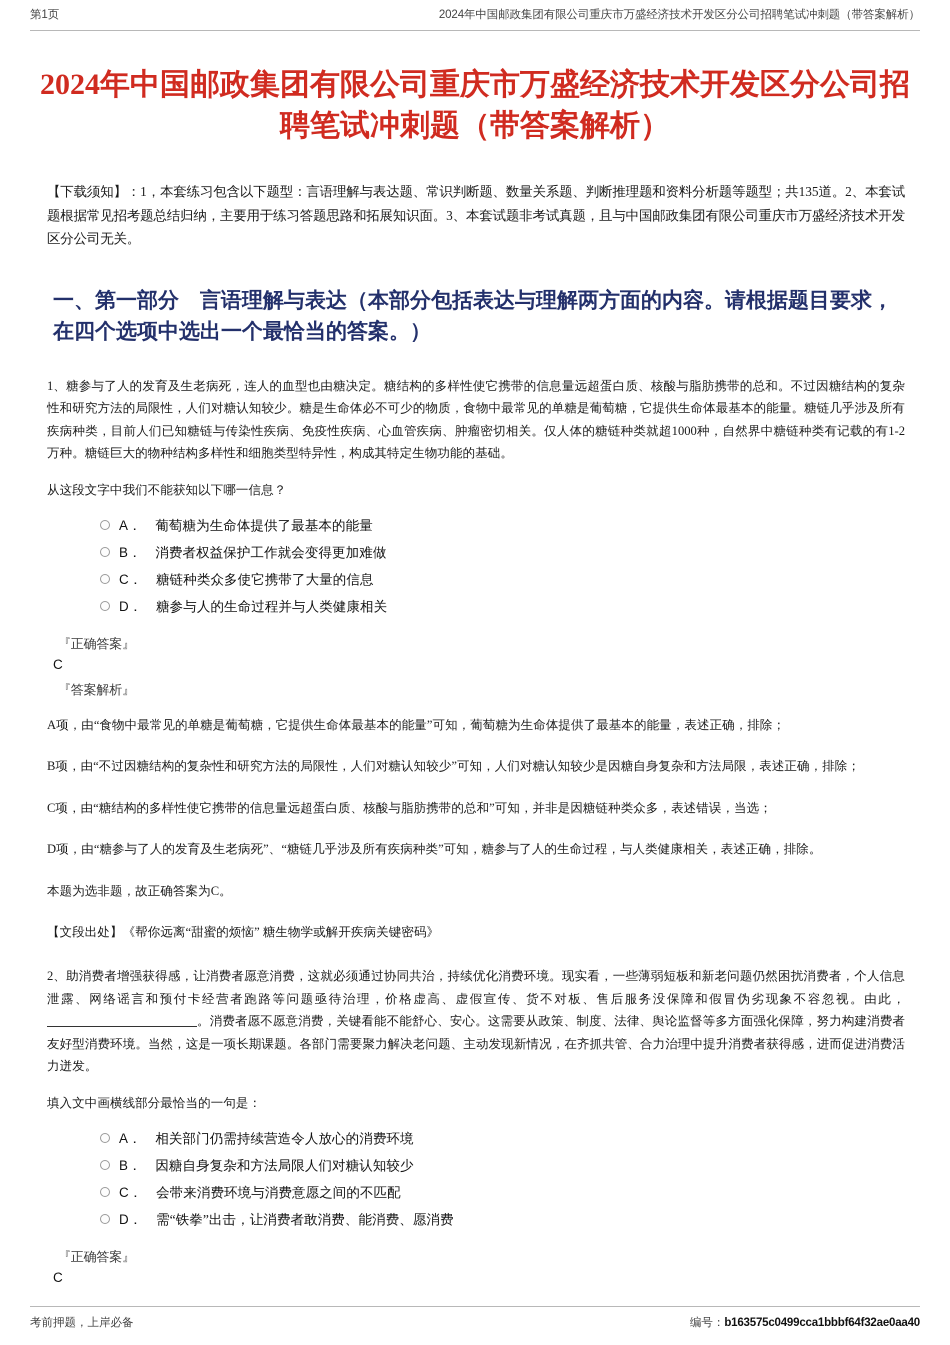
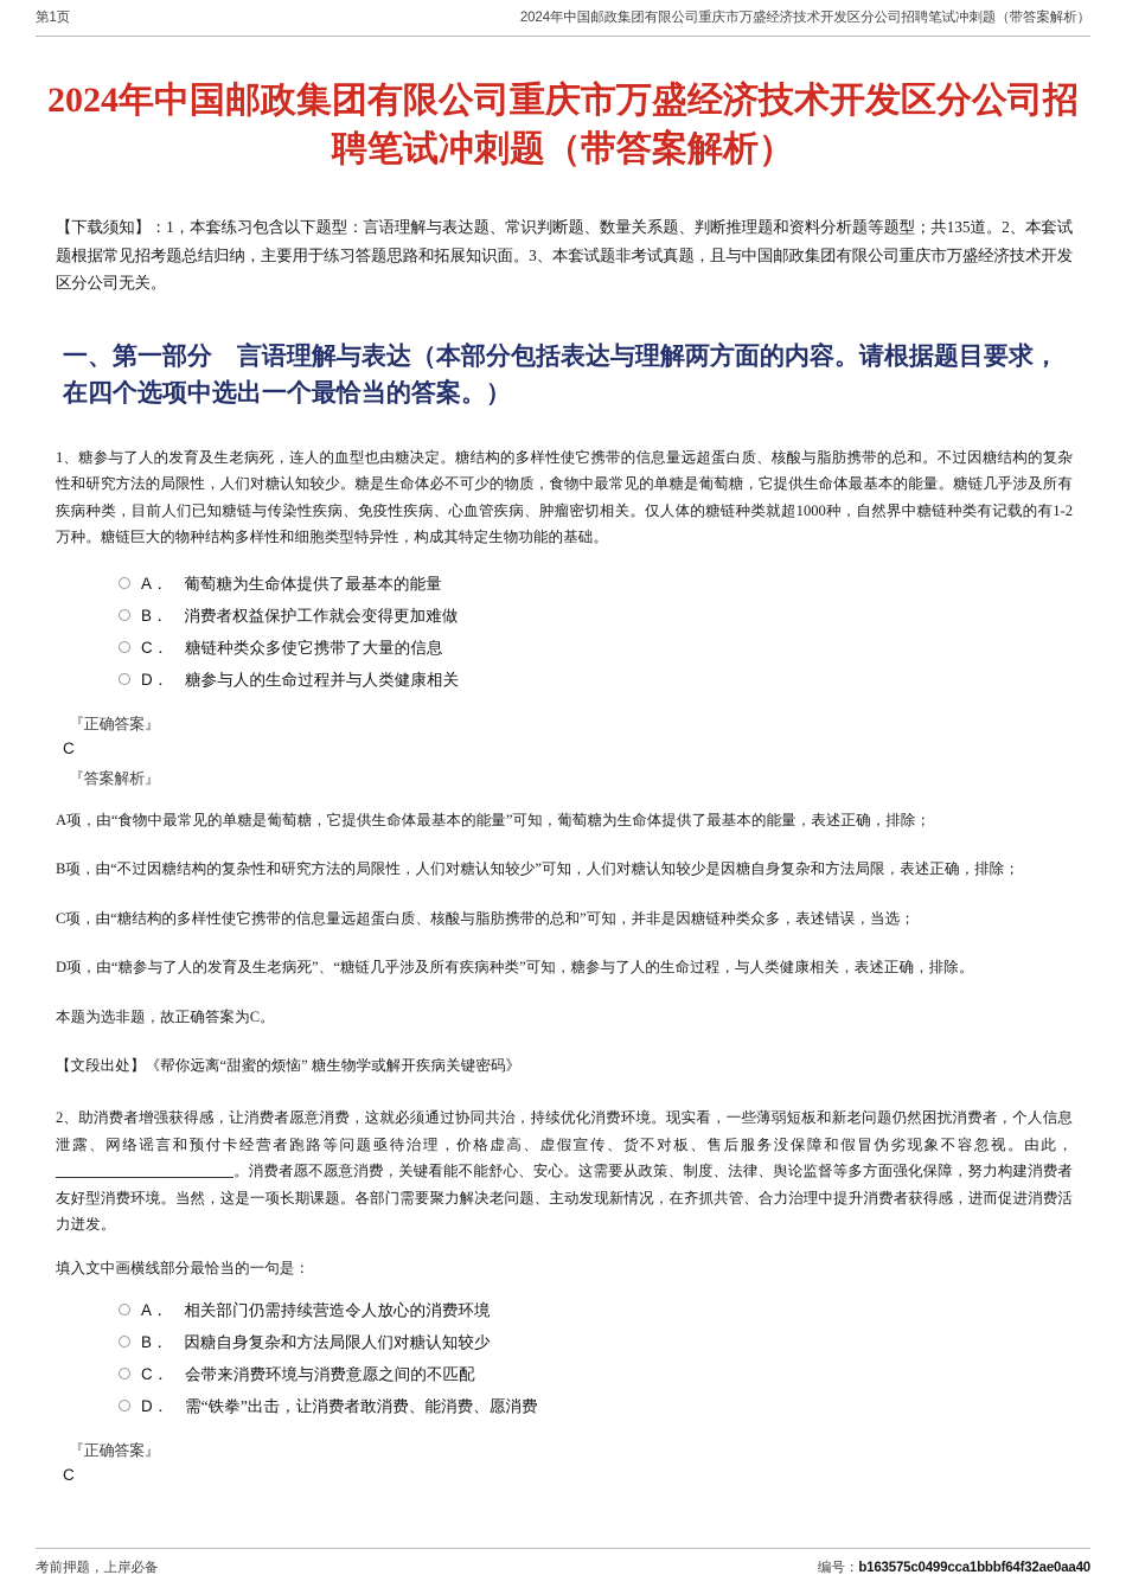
  第1页
  2024年中国邮政集团有限公司重庆市万盛经济技术开发区分公司招聘笔试冲刺题（带答案解析）
  2024年中国邮政集团有限公司重庆市万盛经济技术开发区分公司招聘笔试冲刺题（带答案解析）
  【下载须知】：1，本套练习包含以下题型：言语理解与表达题、常识判断题、数量关系题、判断推理题和资料分析题等题型；共135道。2、本套试题根据常见招考题总结归纳，主要用于练习答题思路和拓展知识面。3、本套试题非考试真题，且与中国邮政集团有限公司重庆市万盛经济技术开发区分公司无关。
  一、第一部分 言语理解与表达（本部分包括表达与理解两方面的内容。请根据题目要求，在四个选项中选出一个最恰当的答案。）
  1、糖参与了人的发育及生老病死，连人的血型也由糖决定。糖结构的多样性使它携带的信息量远超蛋白质、核酸与脂肪携带的总和。不过因糖结构的复杂性和研究方法的局限性，人们对糖认知较少。糖是生命体必不可少的物质，食物中最常见的单糖是葡萄糖，它提供生命体最基本的能量。糖链几乎涉及所有疾病种类，目前人们已知糖链与传染性疾病、免疫性疾病、心血管疾病、肿瘤密切相关。仅人体的糖链种类就超1000种，自然界中糖链种类有记载的有1-2万种。糖链巨大的物种结构多样性和细胞类型特异性，构成其特定生物功能的基础。
- 从这段文字中我们不能获知以下哪一信息？
  A．
  葡萄糖为生命体提供了最基本的能量
  B．
  消费者权益保护工作就会变得更加难做
  C．
  糖链种类众多使它携带了大量的信息
  D．
  糖参与人的生命过程并与人类健康相关
  『正确答案』
  C
  『答案解析』
  A项，由“食物中最常见的单糖是葡萄糖，它提供生命体最基本的能量”可知，葡萄糖为生命体提供了最基本的能量，表述正确，排除；
  B项，由“不过因糖结构的复杂性和研究方法的局限性，人们对糖认知较少”可知，人们对糖认知较少是因糖自身复杂和方法局限，表述正确，排除；
  C项，由“糖结构的多样性使它携带的信息量远超蛋白质、核酸与脂肪携带的总和”可知，并非是因糖链种类众多，表述错误，当选；
  D项，由“糖参与了人的发育及生老病死”、“糖链几乎涉及所有疾病种类”可知，糖参与了人的生命过程，与人类健康相关，表述正确，排除。
  本题为选非题，故正确答案为C。
  【文段出处】《帮你远离“甜蜜的烦恼” 糖生物学或解开疾病关键密码》
  2、助消费者增强获得感，让消费者愿意消费，这就必须通过协同共治，持续优化消费环境。现实看，一些薄弱短板和新老问题仍然困扰消费者，个人信息泄露、网络谣言和预付卡经营者跑路等问题亟待治理，价格虚高、虚假宣传、货不对板、售后服务没保障和假冒伪劣现象不容忽视。由此，。消费者愿不愿意消费，关键看能不能舒心、安心。这需要从政策、制度、法律、舆论监督等多方面强化保障，努力构建消费者友好型消费环境。当然，这是一项长期课题。各部门需要聚力解决老问题、主动发现新情况，在齐抓共管、合力治理中提升消费者获得感，进而促进消费活力迸发。
  填入文中画横线部分最恰当的一句是：
  A．
  相关部门仍需持续营造令人放心的消费环境
  B．
  因糖自身复杂和方法局限人们对糖认知较少
  C．
  会带来消费环境与消费意愿之间的不匹配
  D．
  需“铁拳”出击，让消费者敢消费、能消费、愿消费
  『正确答案』
  C
  考前押题，上岸必备
  编号：b163575c0499cca1bbbf64f32ae0aa40
